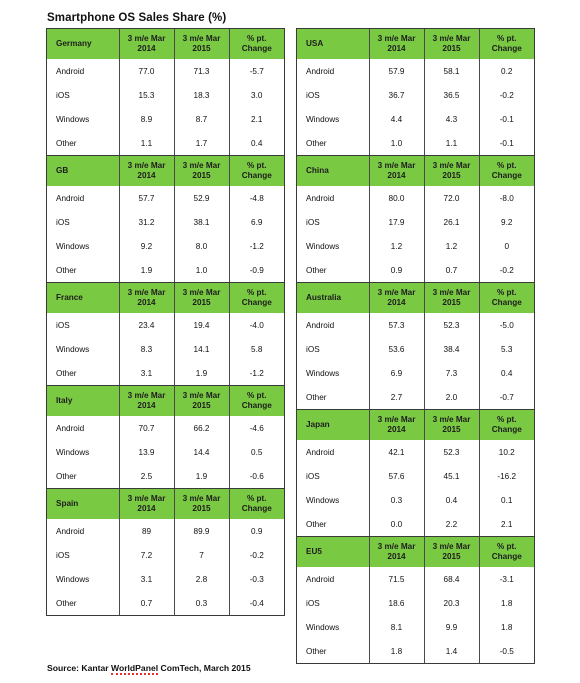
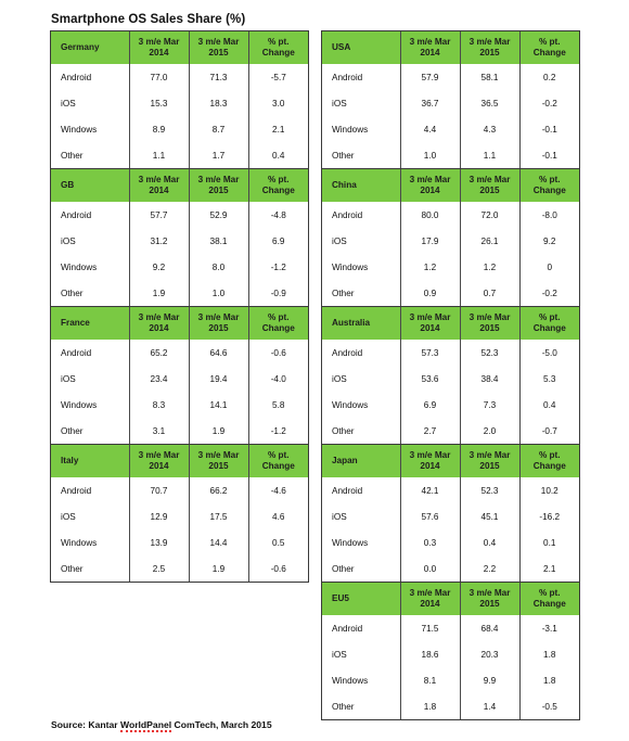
  Smartphone OS Sales Share (%)
  Germany	3 m/e Mar2014	3 m/e Mar2015	% pt.Change
  Android	77.0	71.3	-5.7
  iOS	15.3	18.3	3.0
  Windows	8.9	8.7	2.1
  Other	1.1	1.7	0.4
  GB	3 m/e Mar2014	3 m/e Mar2015	% pt.Change
  Android	57.7	52.9	-4.8
  iOS	31.2	38.1	6.9
  Windows	9.2	8.0	-1.2
  Other	1.9	1.0	-0.9
  France	3 m/e Mar2014	3 m/e Mar2015	% pt.Change
+ Android	65.2	64.6	-0.6
  iOS	23.4	19.4	-4.0
  Windows	8.3	14.1	5.8
  Other	3.1	1.9	-1.2
  Italy	3 m/e Mar2014	3 m/e Mar2015	% pt.Change
  Android	70.7	66.2	-4.6
+ iOS	12.9	17.5	4.6
  Windows	13.9	14.4	0.5
  Other	2.5	1.9	-0.6
- Spain	3 m/e Mar2014	3 m/e Mar2015	% pt.Change
- Android	89	89.9	0.9
- iOS	7.2	7	-0.2
- Windows	3.1	2.8	-0.3
- Other	0.7	0.3	-0.4
  USA	3 m/e Mar2014	3 m/e Mar2015	% pt.Change
  Android	57.9	58.1	0.2
  iOS	36.7	36.5	-0.2
  Windows	4.4	4.3	-0.1
  Other	1.0	1.1	-0.1
  China	3 m/e Mar2014	3 m/e Mar2015	% pt.Change
  Android	80.0	72.0	-8.0
  iOS	17.9	26.1	9.2
  Windows	1.2	1.2	0
  Other	0.9	0.7	-0.2
  Australia	3 m/e Mar2014	3 m/e Mar2015	% pt.Change
  Android	57.3	52.3	-5.0
  iOS	53.6	38.4	5.3
  Windows	6.9	7.3	0.4
  Other	2.7	2.0	-0.7
  Japan	3 m/e Mar2014	3 m/e Mar2015	% pt.Change
  Android	42.1	52.3	10.2
  iOS	57.6	45.1	-16.2
  Windows	0.3	0.4	0.1
  Other	0.0	2.2	2.1
  EU5	3 m/e Mar2014	3 m/e Mar2015	% pt.Change
  Android	71.5	68.4	-3.1
  iOS	18.6	20.3	1.8
  Windows	8.1	9.9	1.8
  Other	1.8	1.4	-0.5
  Source: Kantar WorldPanel ComTech, March 2015
